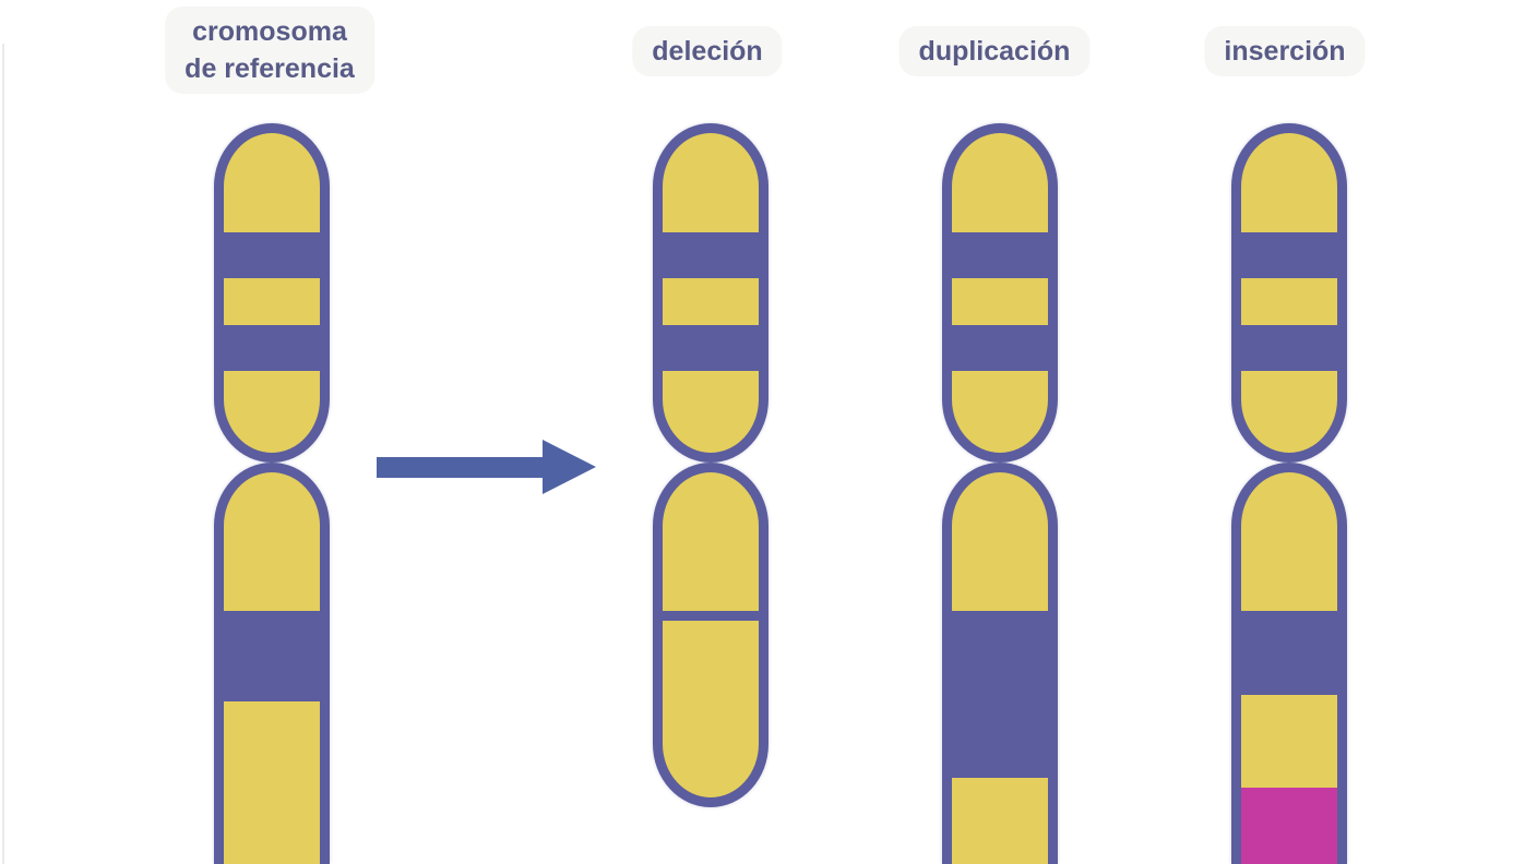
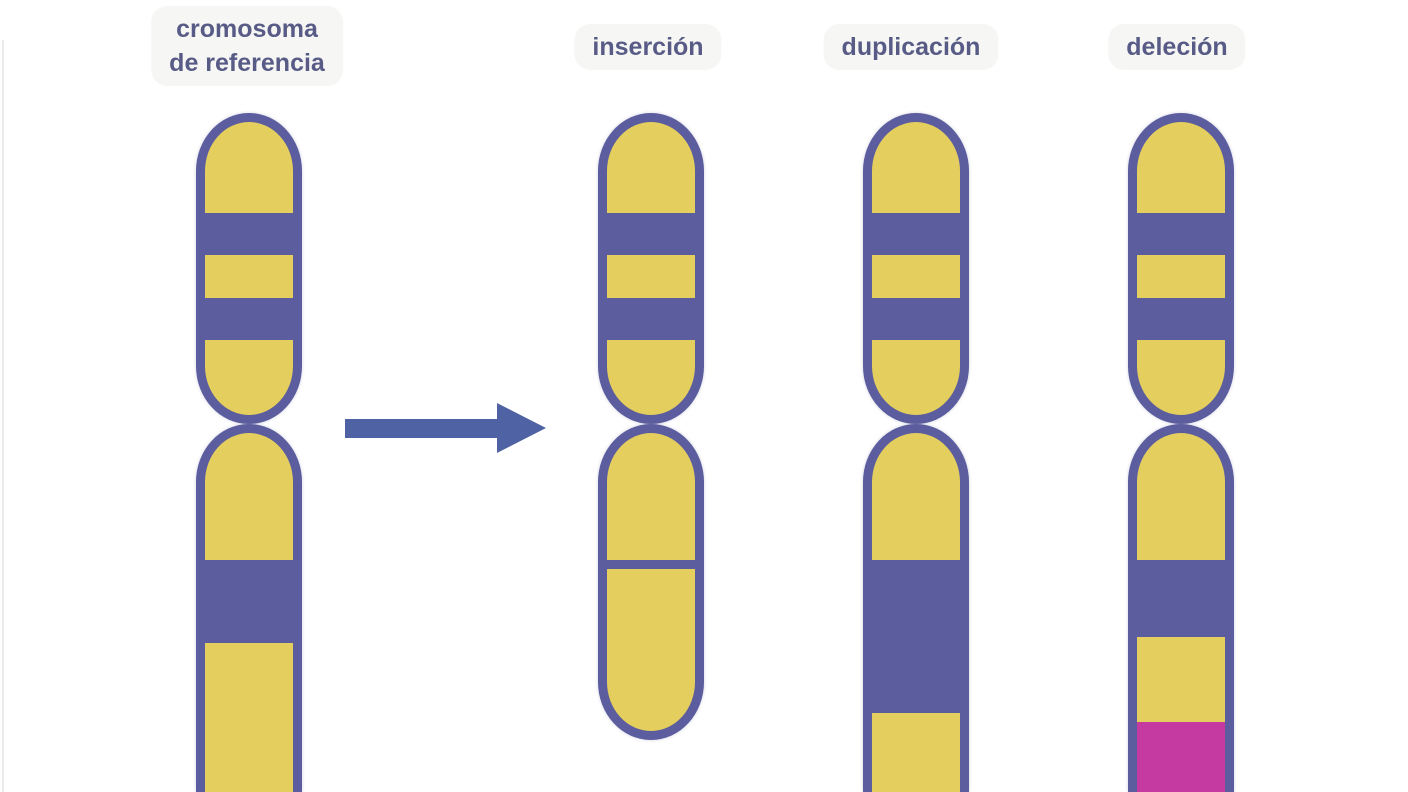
  cromosoma
  de referencia
- deleción
+ inserción
  duplicación
- inserción
+ deleción
